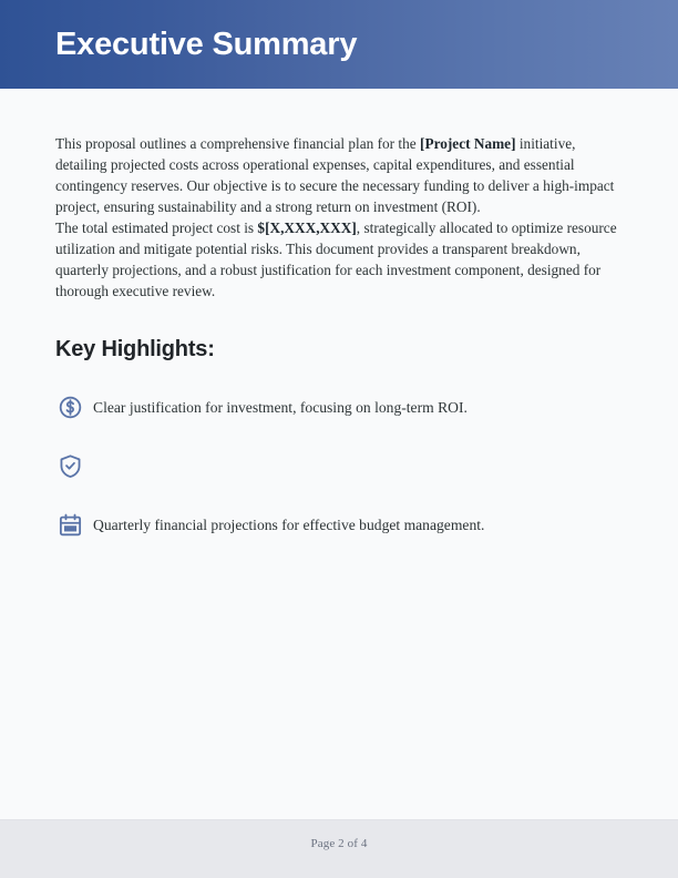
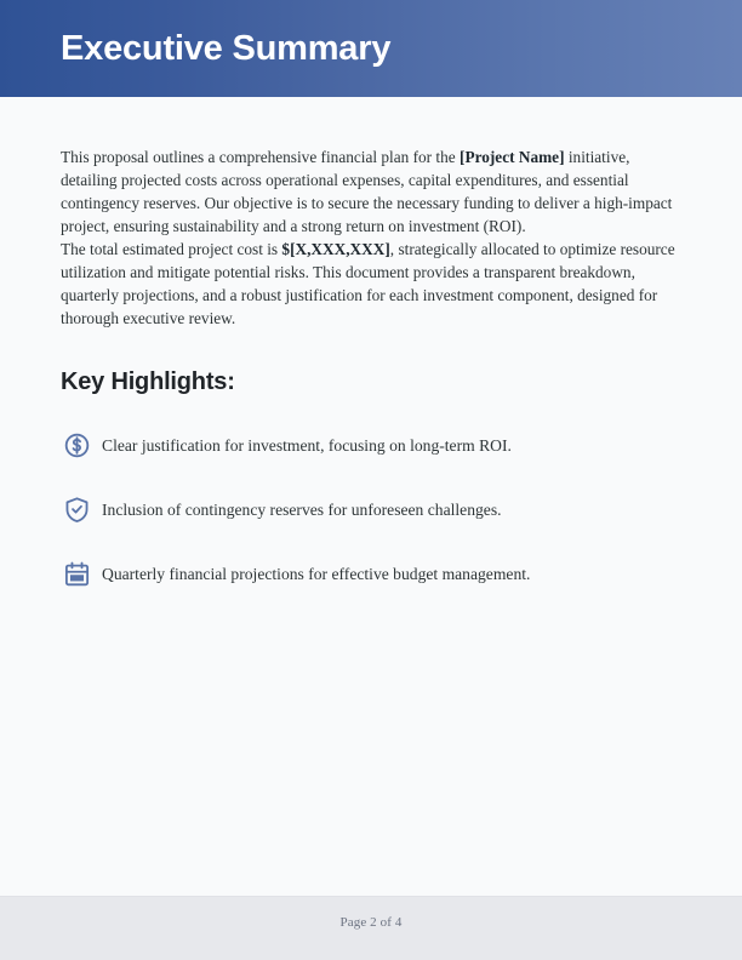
  Executive Summary
  This proposal outlines a comprehensive financial plan for the [Project Name] initiative, detailing projected costs across operational expenses, capital expenditures, and essential contingency reserves. Our objective is to secure the necessary funding to deliver a high-impact project, ensuring sustainability and a strong return on investment (ROI).
  The total estimated project cost is $[X,XXX,XXX], strategically allocated to optimize resource utilization and mitigate potential risks. This document provides a transparent breakdown, quarterly projections, and a robust justification for each investment component, designed for thorough executive review.
  Key Highlights:
  Clear justification for investment, focusing on long-term ROI.
+ Inclusion of contingency reserves for unforeseen challenges.
  Quarterly financial projections for effective budget management.
  Page 2 of 4
